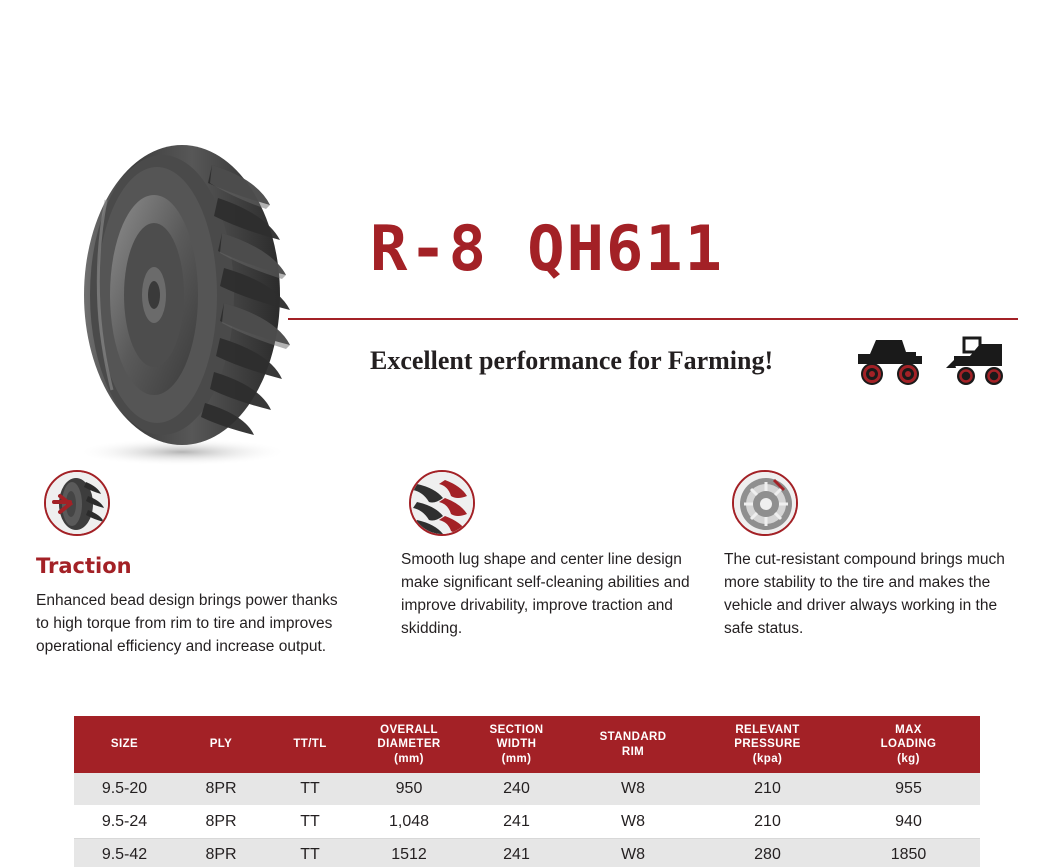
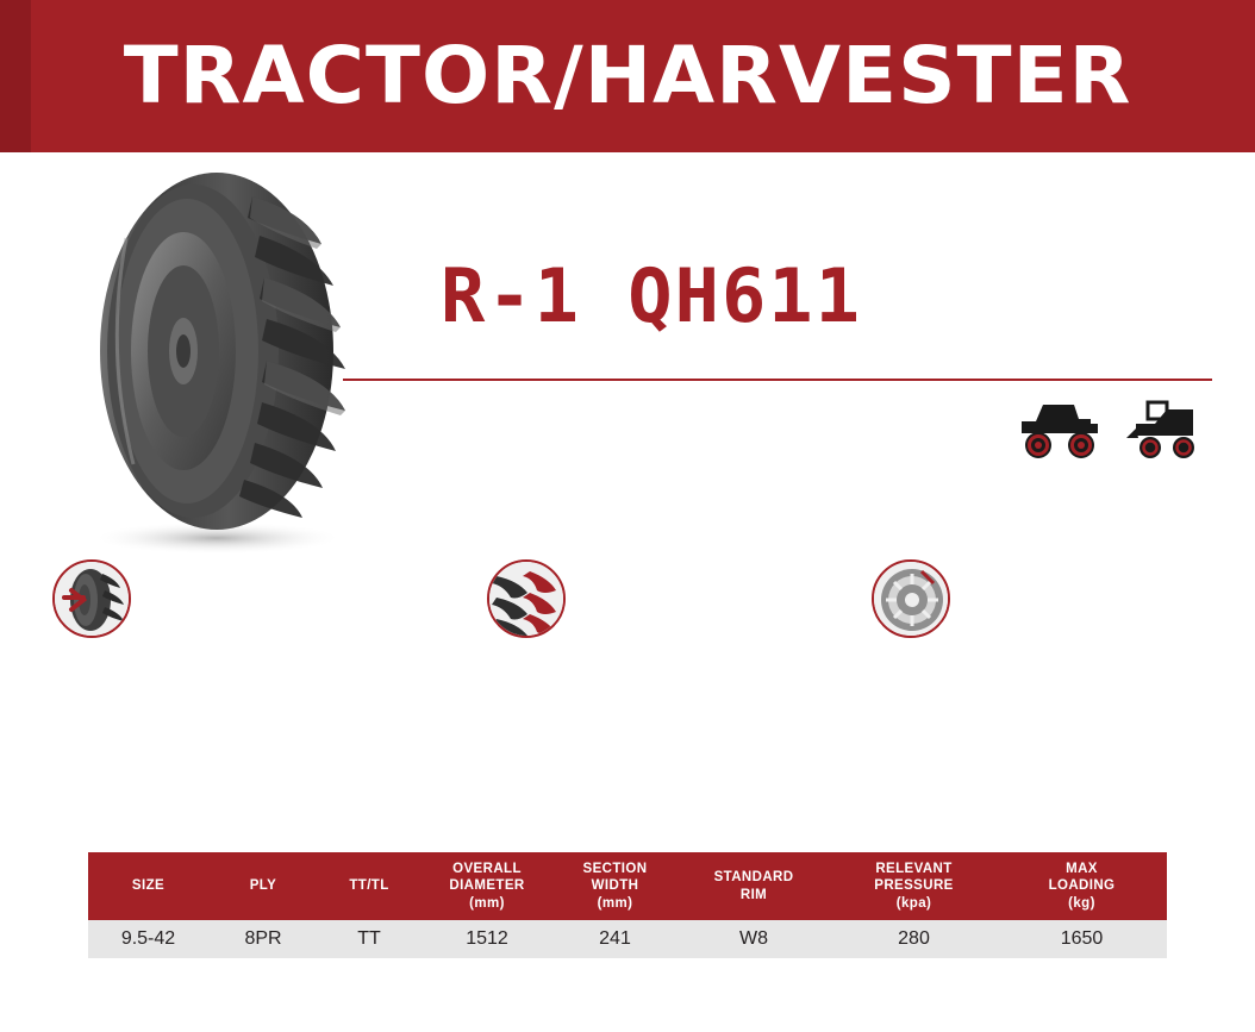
+ TRACTOR/HARVESTER
- R-8 QH611
+ R-1 QH611
- Excellent performance for Farming!
- Traction
- Enhanced bead design brings power thanks to high torque from rim to tire and improves operational efficiency and increase output.
- Smooth lug shape and center line design make significant self-cleaning abilities and improve drivability, improve traction and skidding.
- The cut-resistant compound brings much more stability to the tire and makes the vehicle and driver always working in the safe status.
  SIZE	PLY	TT/TL	OVERALL DIAMETER (mm)	SECTION WIDTH (mm)	STANDARD RIM	RELEVANT PRESSURE (kpa)	MAX LOADING (kg)
- 9.5-20	8PR	TT	950	240	W8	210	955
- 9.5-24	8PR	TT	1,048	241	W8	210	940
- 9.5-42	8PR	TT	1512	241	W8	280	1850
+ 9.5-42	8PR	TT	1512	241	W8	280	1650
